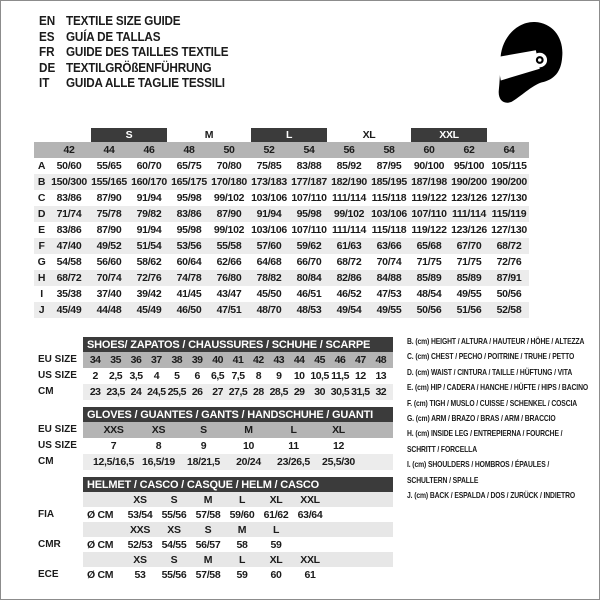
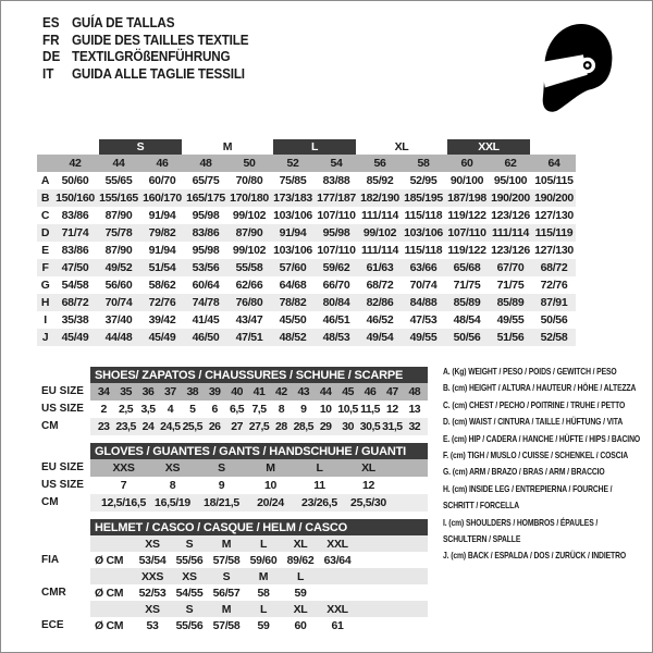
- EN
- TEXTILE SIZE GUIDE
  ES
  GUÍA DE TALLAS
  FR
  GUIDE DES TAILLES TEXTILE
  DE
  TEXTILGRÖßENFÜHRUNG
  IT
  GUIDA ALLE TAGLIE TESSILI
  S
  M
  L
  XL
  XXL
  42
  44
  46
  48
  50
  52
  54
  56
  58
  60
  62
  64
  A
  50/60
  55/65
  60/70
  65/75
  70/80
  75/85
  83/88
  85/92
- 87/95
+ 52/95
  90/100
  95/100
  105/115
  B
- 150/300
+ 150/160
  155/165
  160/170
  165/175
  170/180
  173/183
  177/187
  182/190
  185/195
  187/198
  190/200
  190/200
  C
  83/86
  87/90
  91/94
  95/98
  99/102
  103/106
  107/110
  111/114
  115/118
  119/122
  123/126
  127/130
  D
  71/74
  75/78
  79/82
  83/86
  87/90
  91/94
  95/98
  99/102
  103/106
  107/110
  111/114
  115/119
  E
  83/86
  87/90
  91/94
  95/98
  99/102
  103/106
  107/110
  111/114
  115/118
  119/122
  123/126
  127/130
  F
- 47/40
+ 47/50
  49/52
  51/54
  53/56
  55/58
  57/60
  59/62
  61/63
  63/66
  65/68
  67/70
  68/72
  G
  54/58
  56/60
  58/62
  60/64
  62/66
  64/68
  66/70
  68/72
  70/74
  71/75
  71/75
  72/76
  H
  68/72
  70/74
  72/76
  74/78
  76/80
  78/82
  80/84
  82/86
  84/88
  85/89
  85/89
  87/91
  I
  35/38
  37/40
  39/42
  41/45
  43/47
  45/50
  46/51
  46/52
  47/53
  48/54
  49/55
  50/56
  J
  45/49
  44/48
  45/49
  46/50
  47/51
- 48/70
+ 48/52
  48/53
  49/54
  49/55
  50/56
  51/56
  52/58
  EU SIZE
  US SIZE
  CM
  SHOES/ ZAPATOS / CHAUSSURES / SCHUHE / SCARPE
  34
  35
  36
  37
  38
  39
  40
  41
  42
  43
  44
  45
  46
  47
  48
  2
  2,5
  3,5
  4
  5
  6
  6,5
  7,5
  8
  9
  10
  10,5
  11,5
  12
  13
  23
  23,5
  24
  24,5
  25,5
  26
  27
  27,5
  28
  28,5
  29
  30
  30,5
  31,5
  32
  EU SIZE
  US SIZE
  CM
  GLOVES / GUANTES / GANTS / HANDSCHUHE / GUANTI
  XXS
  XS
  S
  M
  L
  XL
  7
  8
  9
  10
  11
  12
  12,5/16,5
  16,5/19
  18/21,5
  20/24
  23/26,5
  25,5/30
  FIA
  CMR
  ECE
  HELMET / CASCO / CASQUE / HELM / CASCO
  XS
  S
  M
  L
  XL
  XXL
  Ø CM
  53/54
  55/56
  57/58
  59/60
- 61/62
+ 89/62
  63/64
  XXS
  XS
  S
  M
  L
  Ø CM
  52/53
  54/55
  56/57
  58
  59
  XS
  S
  M
  L
  XL
  XXL
  Ø CM
  53
  55/56
  57/58
  59
  60
  61
+ A. (Kg) WEIGHT / PESO / POIDS / GEWITCH / PESO
  B. (cm) HEIGHT / ALTURA / HAUTEUR / HÖHE / ALTEZZA
  C. (cm) CHEST / PECHO / POITRINE / TRUHE / PETTO
  D. (cm) WAIST / CINTURA / TAILLE / HÜFTUNG / VITA
  E. (cm) HIP / CADERA / HANCHE / HÜFTE / HIPS / BACINO
  F. (cm) TIGH / MUSLO / CUISSE / SCHENKEL / COSCIA
  G. (cm) ARM / BRAZO / BRAS / ARM / BRACCIO
  H. (cm) INSIDE LEG / ENTREPIERNA / FOURCHE /
  SCHRITT / FORCELLA
  I. (cm) SHOULDERS / HOMBROS / ÉPAULES /
  SCHULTERN / SPALLE
  J. (cm) BACK / ESPALDA / DOS / ZURÜCK / INDIETRO
